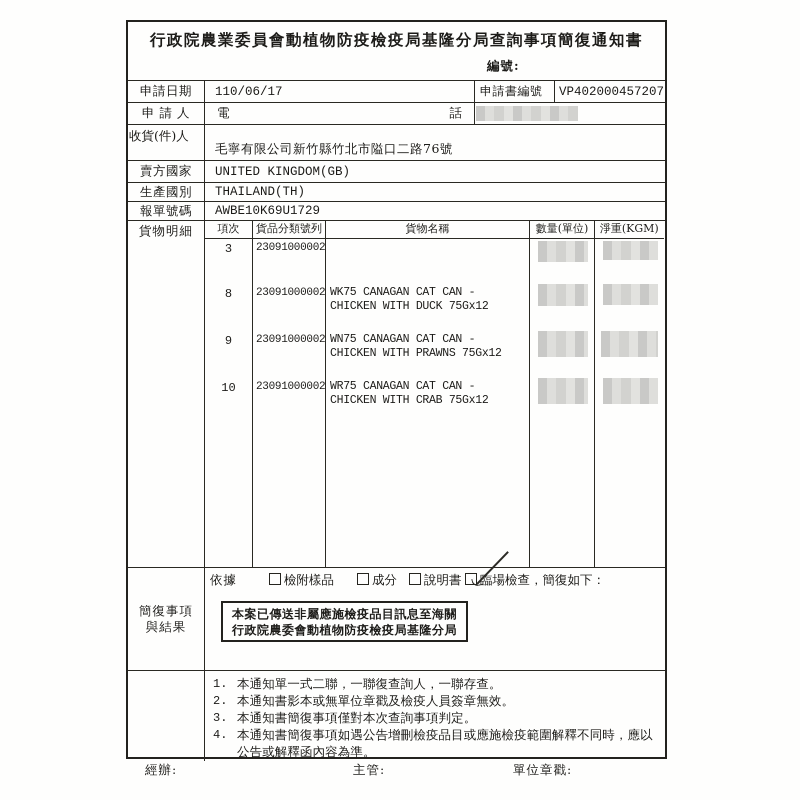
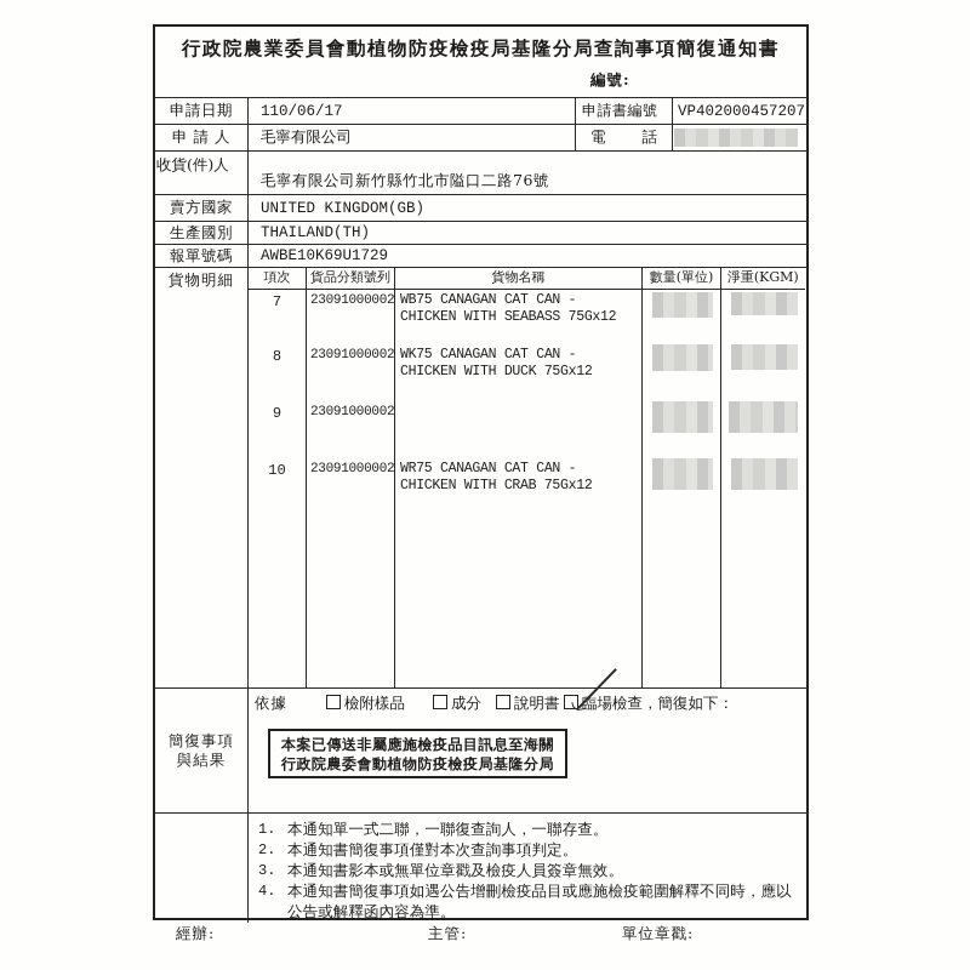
  行政院農業委員會動植物防疫檢疫局基隆分局查詢事項簡復通知書
  編號:
  申請日期
  110/06/17
  申請書編號
  VP402000457207
  申 請 人
+ 毛寧有限公司
  電
  話
  收貨(件)人
  毛寧有限公司新竹縣竹北市隘口二路76號
  賣方國家
  UNITED KINGDOM(GB)
  生產國別
  THAILAND(TH)
  報單號碼
  AWBE10K69U1729
  貨物明細
  項次
  貨品分類號列
  貨物名稱
  數量(單位)
  淨重(KGM)
- 3
+ 7
  8
  9
  10
  23091000002
  23091000002
  23091000002
  23091000002
+ WB75 CANAGAN CAT CAN -
+ CHICKEN WITH SEABASS 75Gx12
  WK75 CANAGAN CAT CAN -
  CHICKEN WITH DUCK 75Gx12
- WN75 CANAGAN CAT CAN -
- CHICKEN WITH PRAWNS 75Gx12
  WR75 CANAGAN CAT CAN -
  CHICKEN WITH CRAB 75Gx12
  簡復事項
  與結果
  依據
  檢附樣品
  成分
  說明書
  臨場檢查，簡復如下：
  本案已傳送非屬應施檢疫品目訊息至海關
  行政院農委會動植物防疫檢疫局基隆分局
  1.
  本通知單一式二聯，一聯復查詢人，一聯存查。
  2.
- 本通知書影本或無單位章戳及檢疫人員簽章無效。
+ 本通知書簡復事項僅對本次查詢事項判定。
  3.
- 本通知書簡復事項僅對本次查詢事項判定。
+ 本通知書影本或無單位章戳及檢疫人員簽章無效。
  4.
  本通知書簡復事項如遇公告增刪檢疫品目或應施檢疫範圍解釋不同時，應以公告或解釋函內容為準。
  經辦:
  主管:
  單位章戳:
